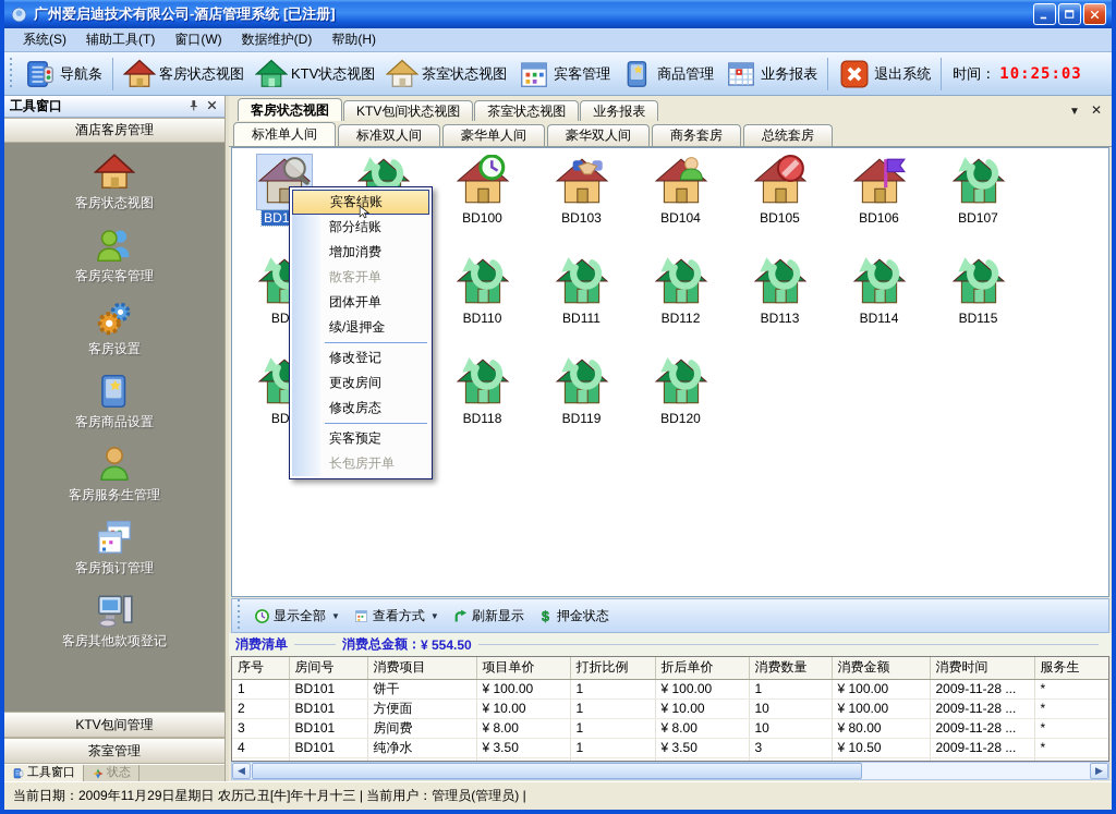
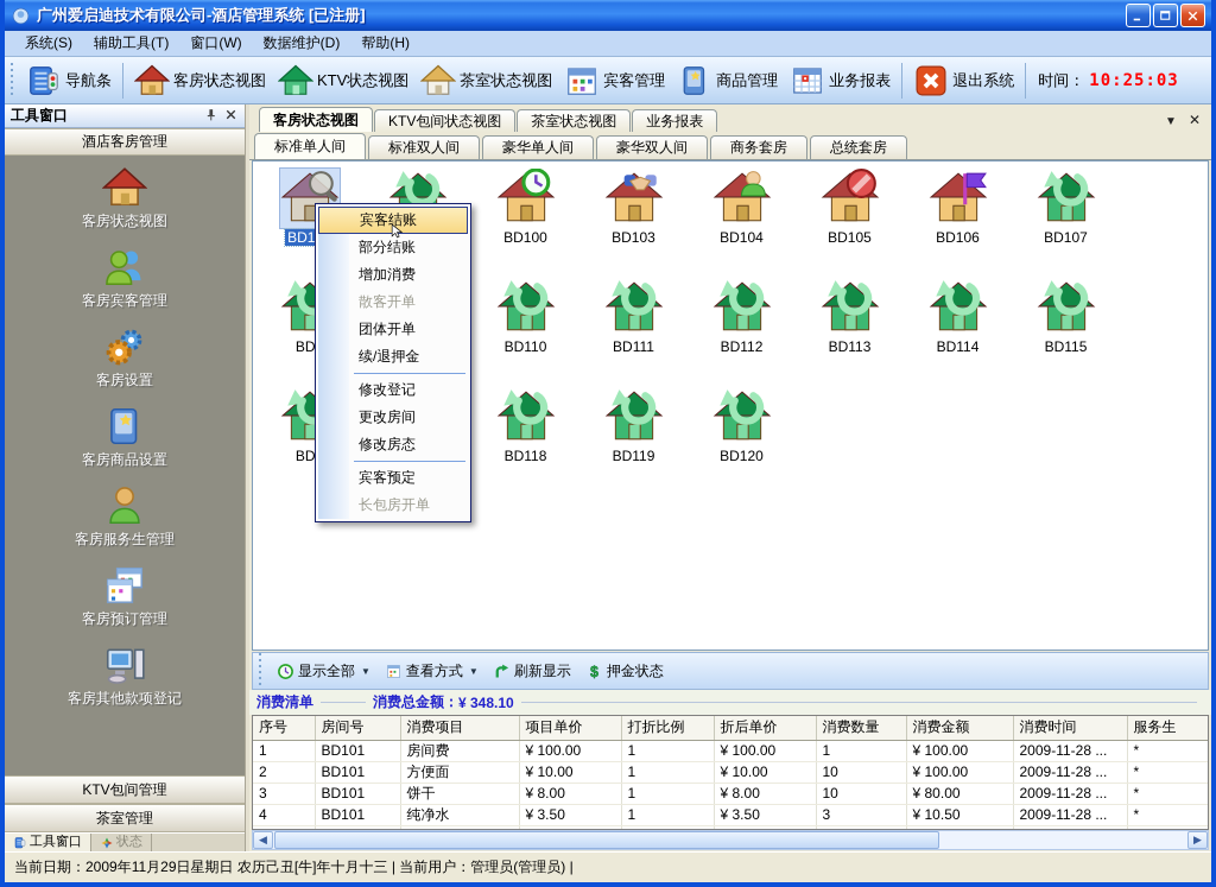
  广州爱启迪技术有限公司-酒店管理系统 [已注册]
  系统(S)
  辅助工具(T)
  窗口(W)
  数据维护(D)
  帮助(H)
  导航条
  客房状态视图
  KTV状态视图
  茶室状态视图
  宾客管理
  商品管理
  业务报表
  退出系统
  时间：
  10:25:03
  工具窗口
  酒店客房管理
  客房状态视图
  客房宾客管理
  客房设置
  客房商品设置
  客房服务生管理
  客房预订管理
  客房其他款项登记
  KTV包间管理
  茶室管理
  工具窗口
  状态
  客房状态视图
  KTV包间状态视图
  茶室状态视图
  业务报表
  ▼
  ✕
  标准单人间
  标准双人间
  豪华单人间
  豪华双人间
  商务套房
  总统套房
  BD100
  BD103
  BD104
  BD105
  BD106
  BD107
  BD110
  BD111
  BD112
  BD113
  BD114
  BD115
  BD118
  BD119
  BD120
  宾客结账
  部分结账
  增加消费
  散客开单
  团体开单
  续/退押金
  修改登记
  更改房间
  修改房态
  宾客预定
  长包房开单
  显示全部
  ▼
  查看方式
  ▼
  刷新显示
  $
  押金状态
  消费清单
  消费总金额：
- ¥ 554.50
+ ¥ 348.10
  序号	房间号	消费项目	项目单价	打折比例	折后单价	消费数量	消费金额	消费时间	服务生
- 1	BD101	饼干	¥ 100.00	1	¥ 100.00	1	¥ 100.00	2009-11-28 ...	*
+ 1	BD101	房间费	¥ 100.00	1	¥ 100.00	1	¥ 100.00	2009-11-28 ...	*
  2	BD101	方便面	¥ 10.00	1	¥ 10.00	10	¥ 100.00	2009-11-28 ...	*
- 3	BD101	房间费	¥ 8.00	1	¥ 8.00	10	¥ 80.00	2009-11-28 ...	*
+ 3	BD101	饼干	¥ 8.00	1	¥ 8.00	10	¥ 80.00	2009-11-28 ...	*
  4	BD101	纯净水	¥ 3.50	1	¥ 3.50	3	¥ 10.50	2009-11-28 ...	*
  ◀
  ▶
  当前日期：2009年11月29日星期日 农历己丑[牛]年十月十三 | 当前用户：管理员(管理员) |
